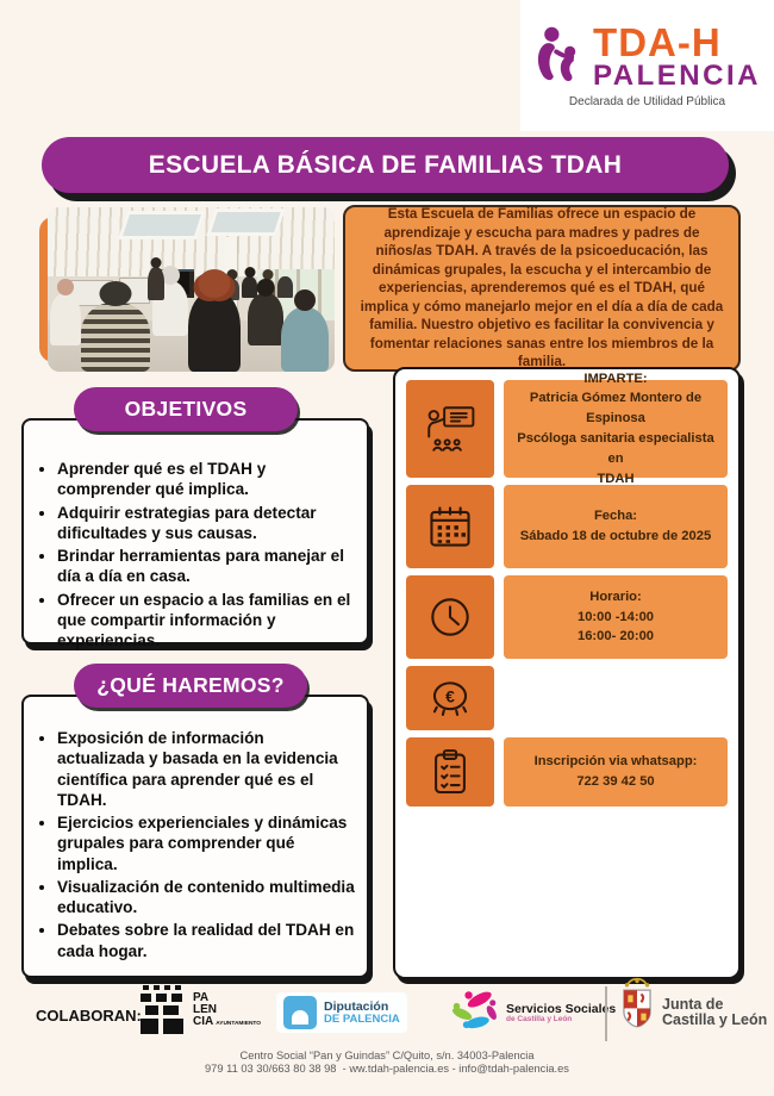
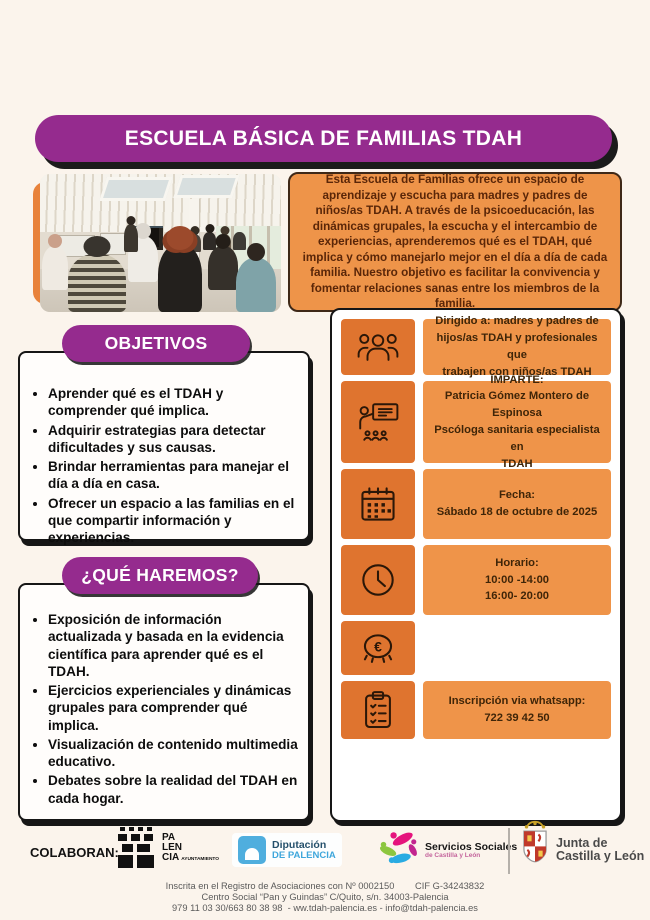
- TDA-H
- PALENCIA
- Declarada de Utilidad Pública
  ESCUELA BÁSICA DE FAMILIAS TDAH
  Esta Escuela de Familias ofrece un espacio de aprendizaje y escucha para madres y padres de niños/as TDAH. A través de la psicoeducación, las dinámicas grupales, la escucha y el intercambio de experiencias, aprenderemos qué es el TDAH, qué implica y cómo manejarlo mejor en el día a día de cada familia. Nuestro objetivo es facilitar la convivencia y fomentar relaciones sanas entre los miembros de la familia.
  OBJETIVOS
  Aprender qué es el TDAH y comprender qué implica.
  Adquirir estrategias para detectar dificultades y sus causas.
  Brindar herramientas para manejar el día a día en casa.
  Ofrecer un espacio a las familias en el que compartir información y experiencias.
  ¿QUÉ HAREMOS?
  Exposición de información actualizada y basada en la evidencia científica para aprender qué es el TDAH.
  Ejercicios experienciales y dinámicas grupales para comprender qué implica.
  Visualización de contenido multimedia educativo.
  Debates sobre la realidad del TDAH en cada hogar.
+ Dirigido a: madres y padres de
+ hijos/as TDAH y profesionales que
+ trabajen con niños/as TDAH
  IMPARTE:
  Patricia Gómez Montero de Espinosa
  Pscóloga sanitaria especialista en
  TDAH
  Fecha:
  Sábado 18 de octubre de 2025
  Horario:
  10:00 -14:00
  16:00- 20:00
  €
  Inscripción via whatsapp:
  722 39 42 50
  COLABORAN:
  PA
  LEN
  Diputación
  DE PALENCIA
  Servicios Socials
  Junta de
  Castilla y León
+ Inscrita en el Registro de Asociaciones con Nº 0002150 CIF G-34243832
  Centro Social “Pan y Guindas” C/Quito, s/n. 34003-Palencia
  979 11 03 30/663 80 38 98 - ww.tdah-palencia.es - info@tdah-palencia.es
